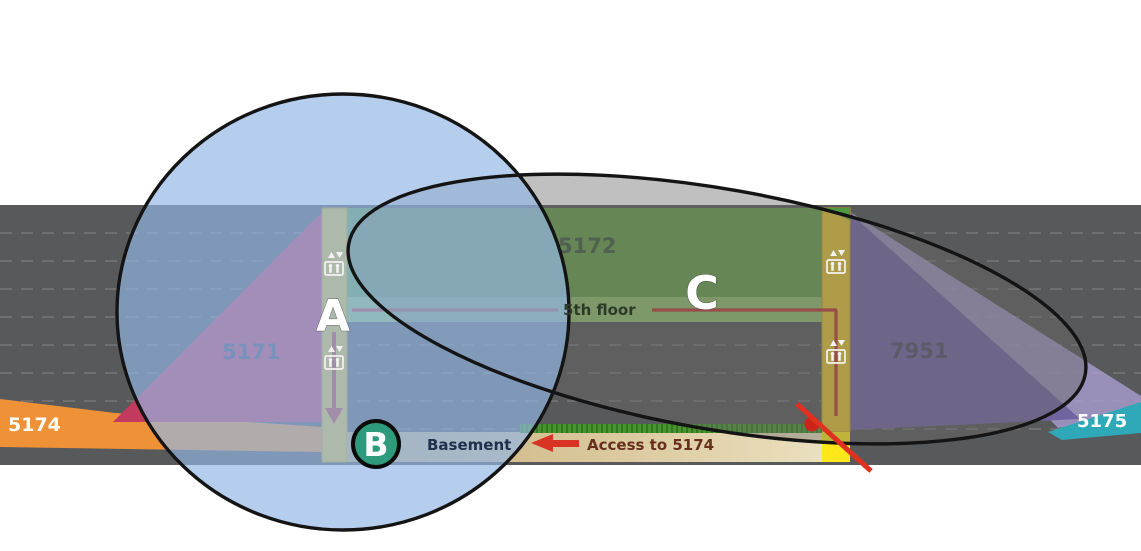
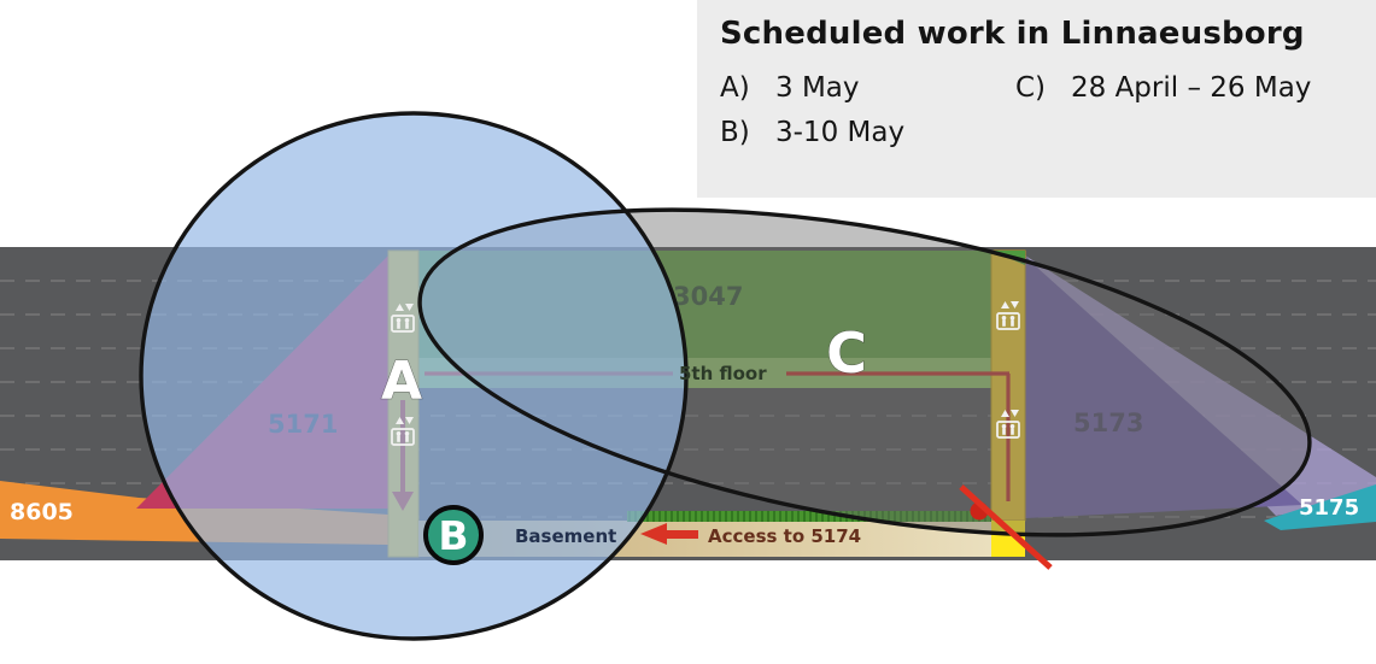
  5171
- 5172
+ 3047
- 7951
+ 5173
  5th floor
  Basement
  Access to 5174
- 5174
+ 8605
  5175
  A
  C
  B
+ Scheduled work in Linnaeusborg
+ A)
+ 3 May
+ C)
+ 28 April – 26 May
+ B)
+ 3-10 May
